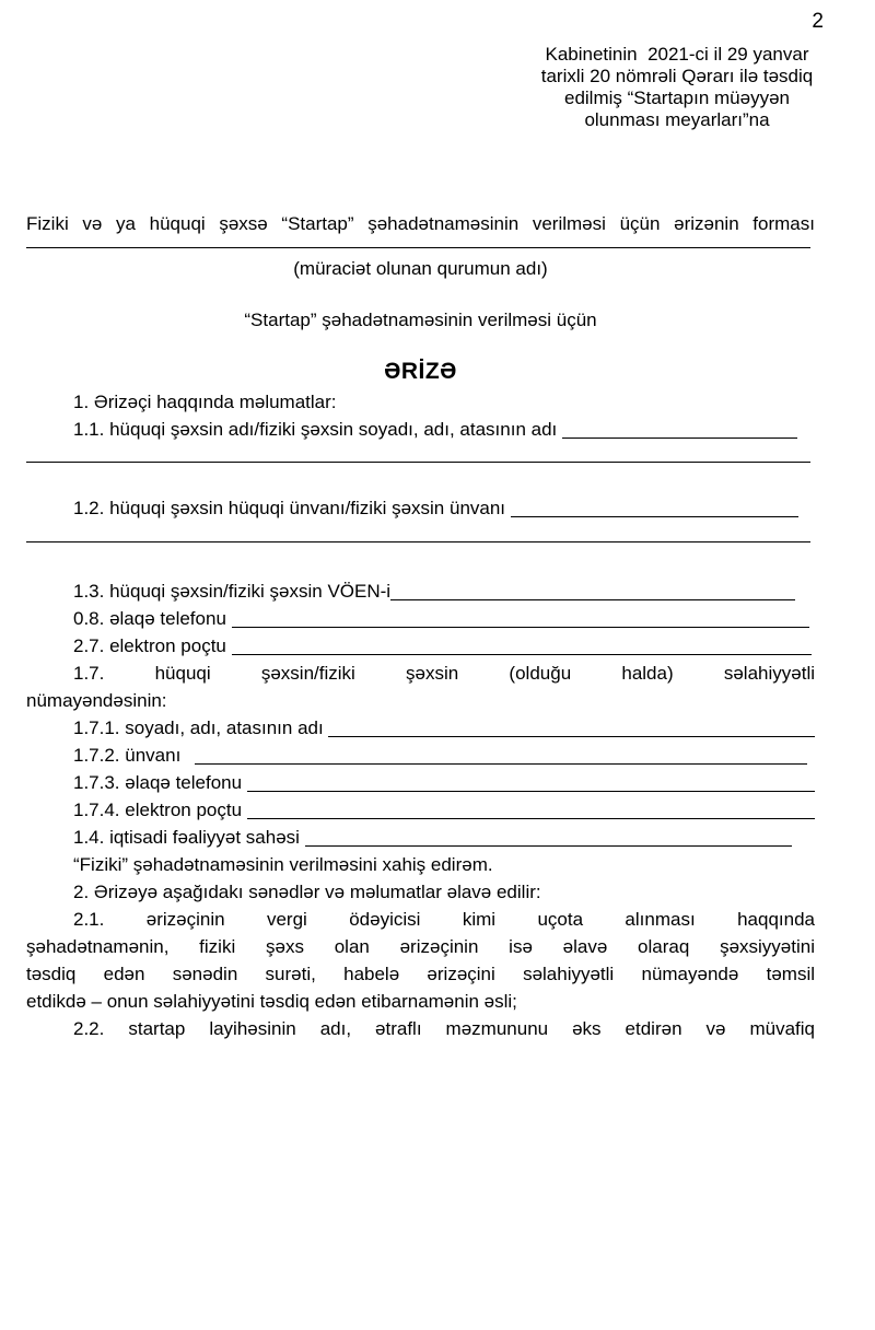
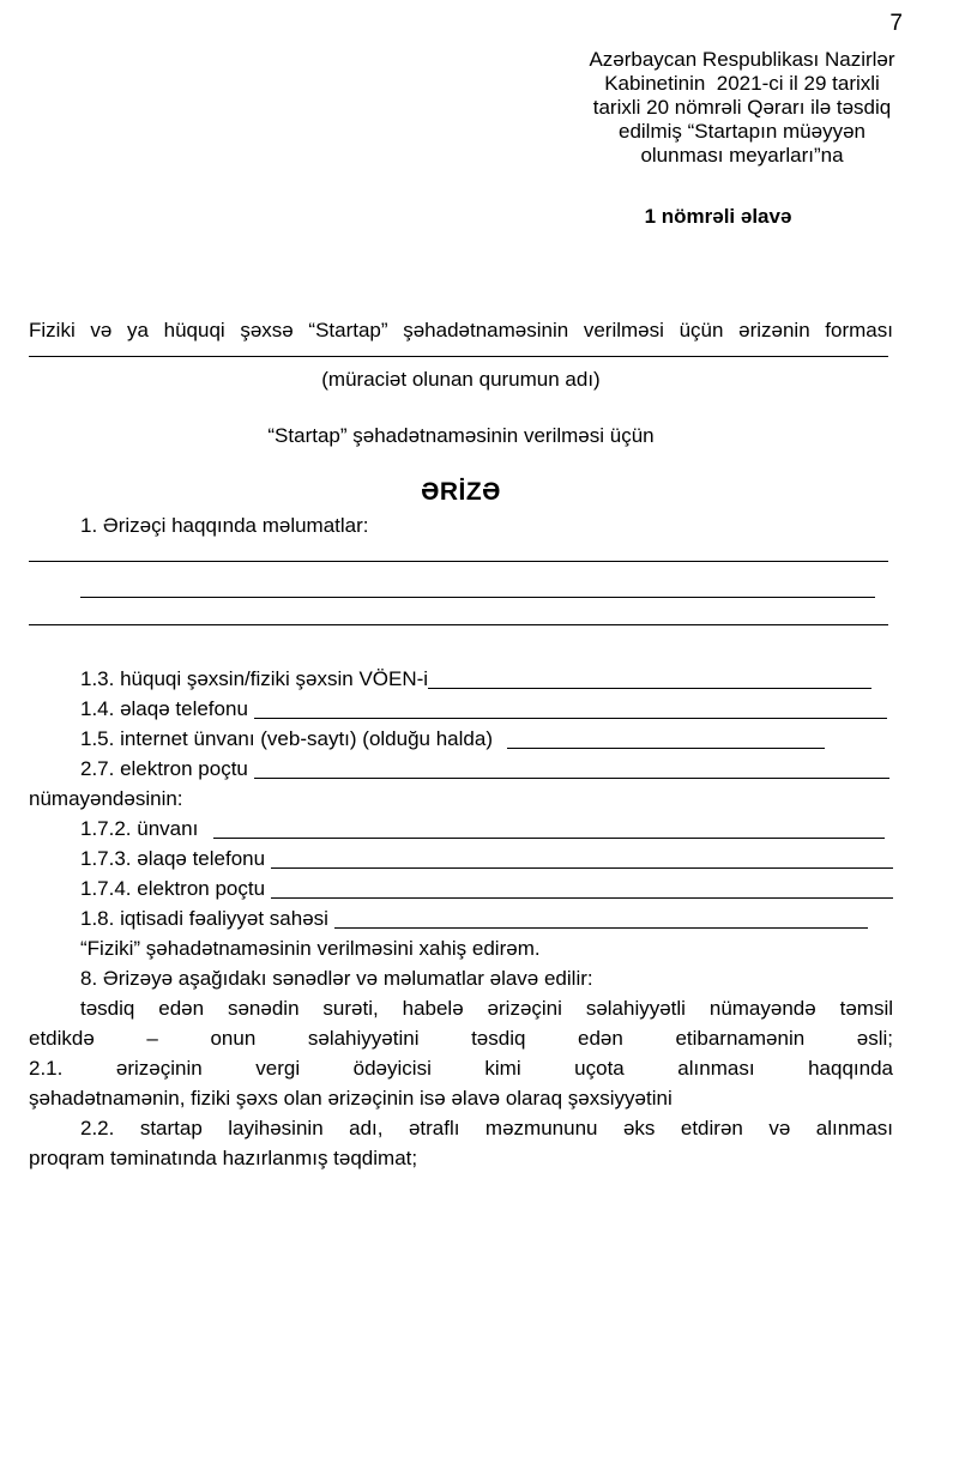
- 2
+ 7
+ Azərbaycan Respublikası Nazirlər
- Kabinetinin 2021-ci il 29 yanvar
+ Kabinetinin 2021-ci il 29 tarixli
  tarixli 20 nömrəli Qərarı ilə təsdiq
  edilmiş “Startapın müəyyən
  olunması meyarları”na
+ 1 nömrəli əlavə
  Fiziki və ya hüquqi şəxsə “Startap” şəhadətnaməsinin verilməsi üçün ərizənin forması
  (müraciət olunan qurumun adı)
  “Startap” şəhadətnaməsinin verilməsi üçün
  ƏRİZƏ
  1. Ərizəçi haqqında məlumatlar:
- 1.1. hüquqi şəxsin adı/fiziki şəxsin soyadı, adı, atasının adı
- 1.2. hüquqi şəxsin hüquqi ünvanı/fiziki şəxsin ünvanı
  1.3. hüquqi şəxsin/fiziki şəxsin VÖEN-i
- 0.8. əlaqə telefonu
+ 1.4. əlaqə telefonu
+ 1.5. internet ünvanı (veb-saytı) (olduğu halda)
  2.7. elektron poçtu
- 1.7. hüquqi şəxsin/fiziki şəxsin (olduğu halda) səlahiyyətli
  nümayəndəsinin:
- 1.7.1. soyadı, adı, atasının adı
  1.7.2. ünvanı
  1.7.3. əlaqə telefonu
  1.7.4. elektron poçtu
- 1.4. iqtisadi fəaliyyət sahəsi
+ 1.8. iqtisadi fəaliyyət sahəsi
  “Fiziki” şəhadətnaməsinin verilməsini xahiş edirəm.
- 2. Ərizəyə aşağıdakı sənədlər və məlumatlar əlavə edilir:
+ 8. Ərizəyə aşağıdakı sənədlər və məlumatlar əlavə edilir:
- 2.1. ərizəçinin vergi ödəyicisi kimi uçota alınması haqqında
+ təsdiq edən sənədin surəti, habelə ərizəçini səlahiyyətli nümayəndə təmsil
- şəhadətnamənin, fiziki şəxs olan ərizəçinin isə əlavə olaraq şəxsiyyətini
+ etdikdə – onun səlahiyyətini təsdiq edən etibarnamənin əsli;
- təsdiq edən sənədin surəti, habelə ərizəçini səlahiyyətli nümayəndə təmsil
+ 2.1. ərizəçinin vergi ödəyicisi kimi uçota alınması haqqında
- etdikdə – onun səlahiyyətini təsdiq edən etibarnamənin əsli;
+ şəhadətnamənin, fiziki şəxs olan ərizəçinin isə əlavə olaraq şəxsiyyətini
- 2.2. startap layihəsinin adı, ətraflı məzmununu əks etdirən və müvafiq
+ 2.2. startap layihəsinin adı, ətraflı məzmununu əks etdirən və alınması
+ proqram təminatında hazırlanmış təqdimat;
